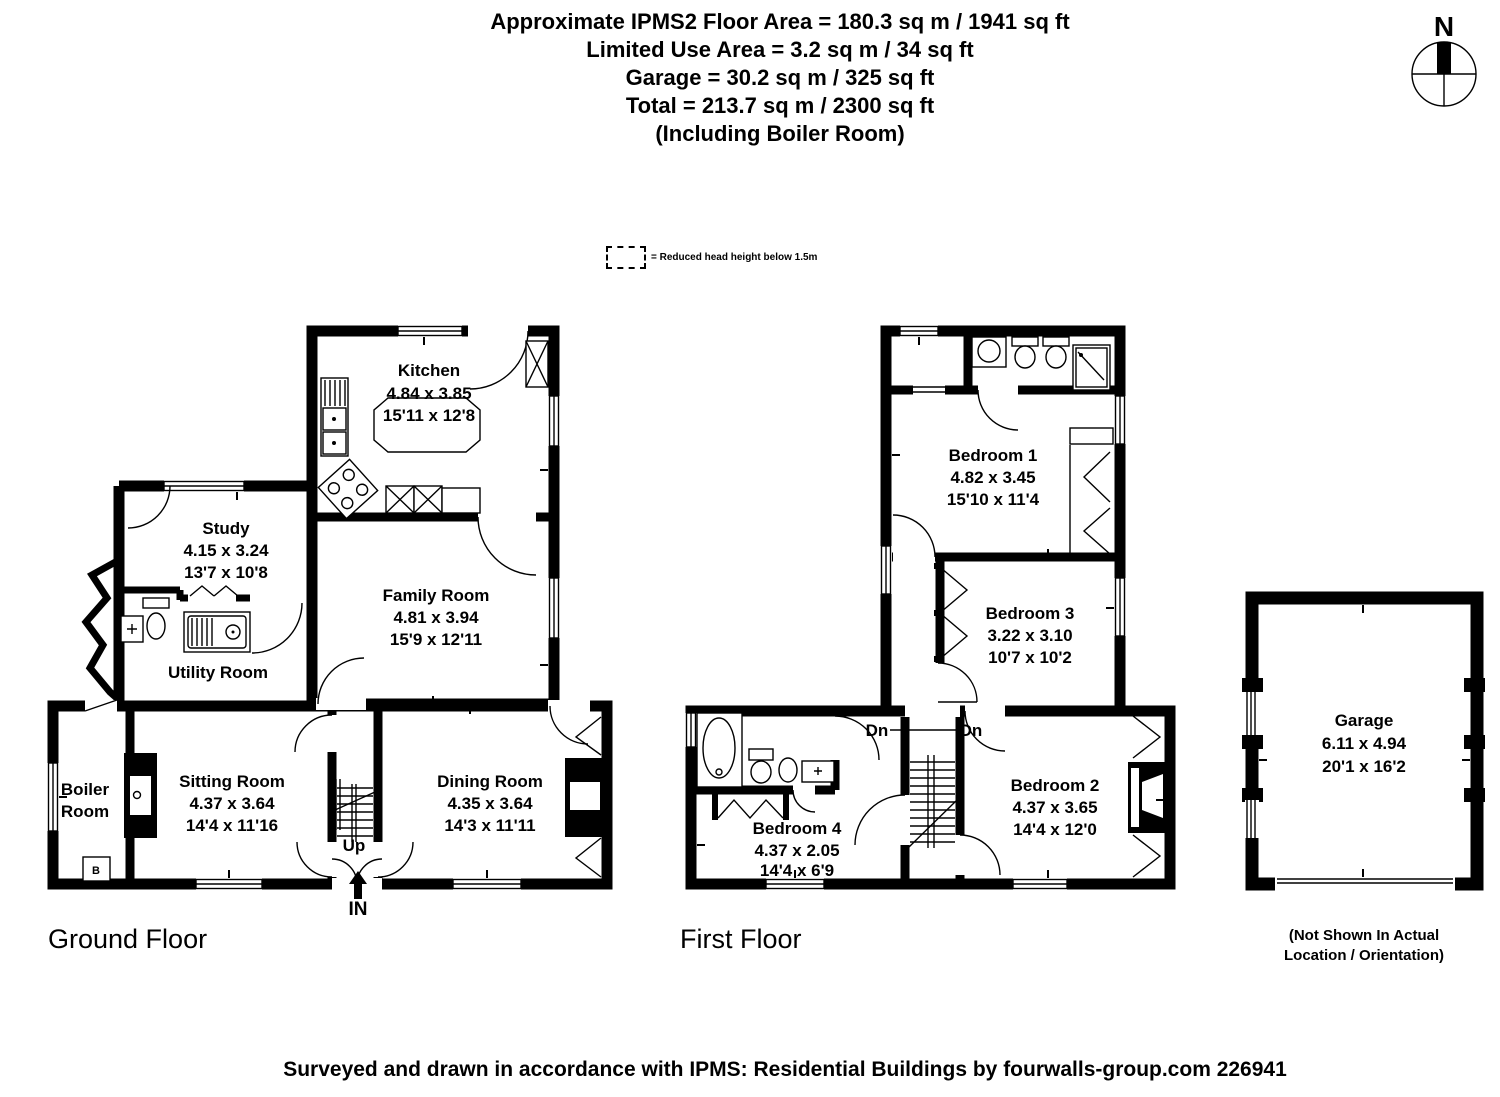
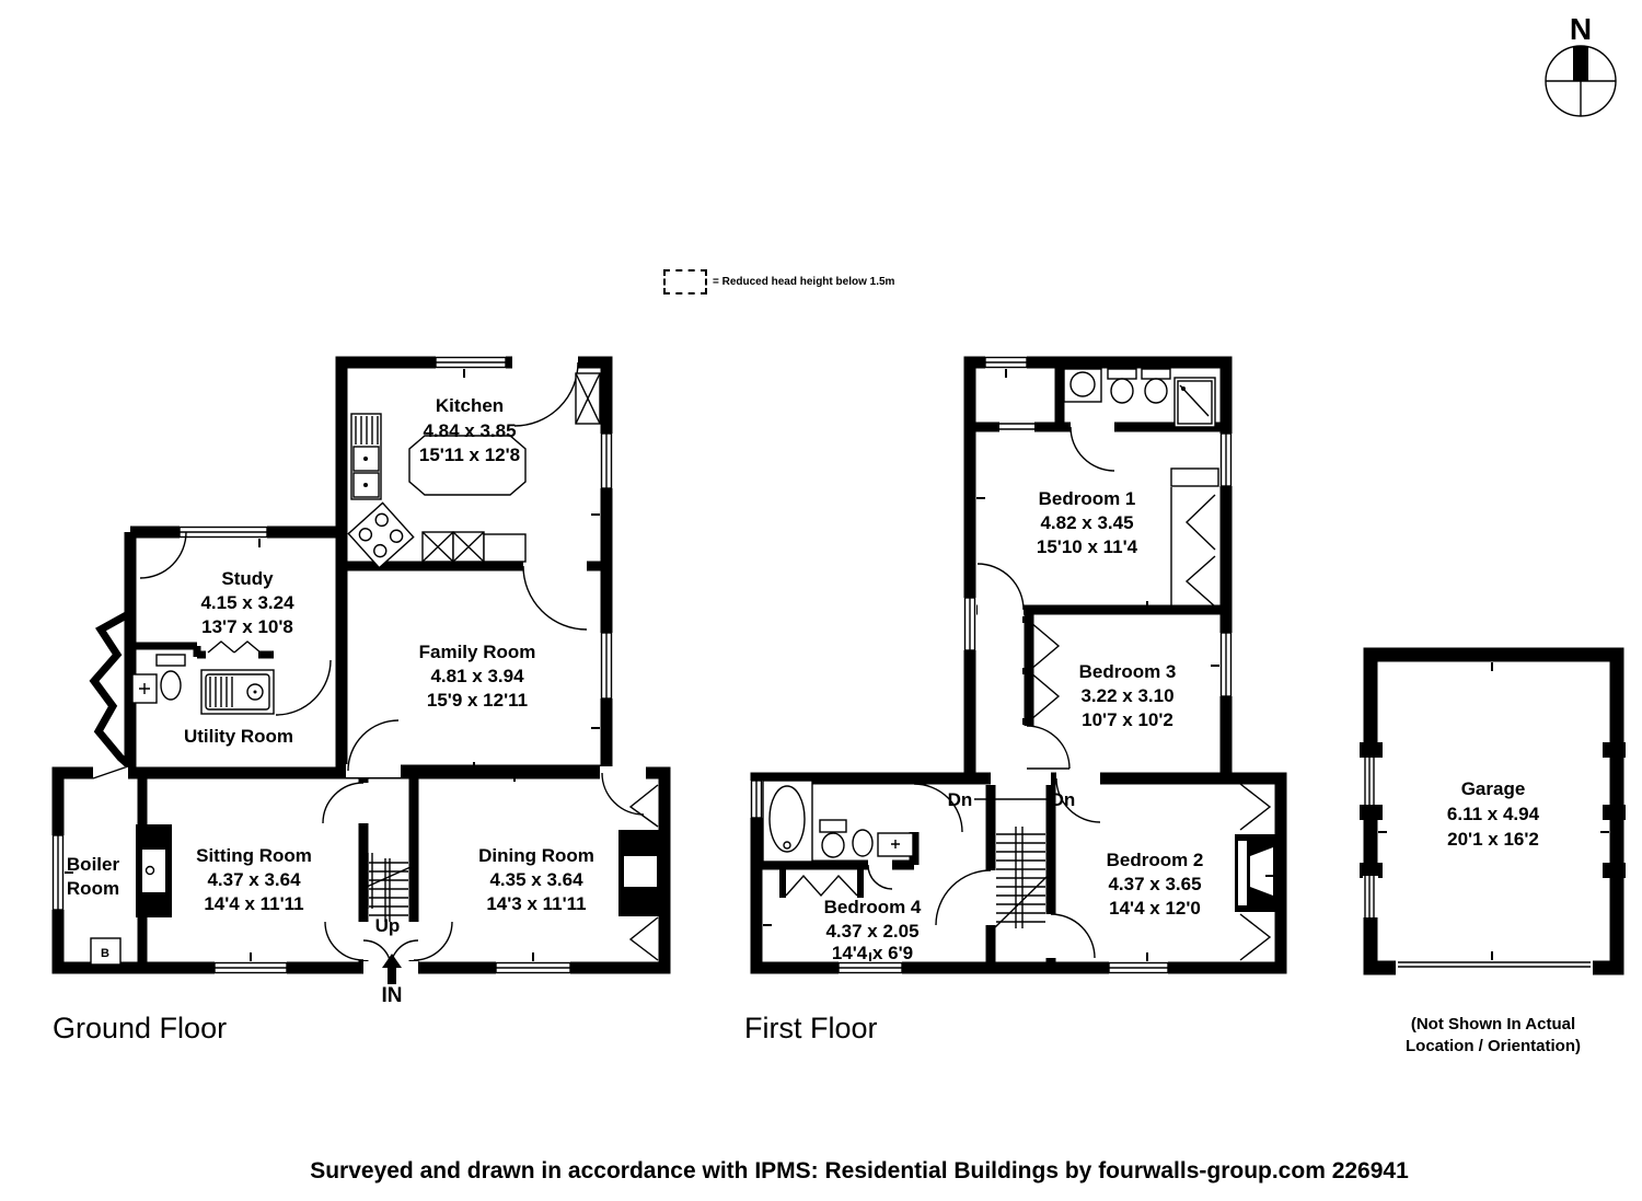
- Approximate IPMS2 Floor Area = 180.3 sq m / 1941 sq ft
- Limited Use Area = 3.2 sq m / 34 sq ft
- Garage = 30.2 sq m / 325 sq ft
- Total = 213.7 sq m / 2300 sq ft
- (Including Boiler Room)
  = Reduced head height below 1.5m
  Ground Floor
  First Floor
  (Not Shown In Actual
  Location / Orientation)
  Surveyed and drawn in accordance with IPMS: Residential Buildings by fourwalls-group.com 226941
  N
  B
  Kitchen
  4.84 x 3.85
  15'11 x 12'8
  Study
  4.15 x 3.24
  13'7 x 10'8
  Family Room
  4.81 x 3.94
  15'9 x 12'11
  Utility Room
  Boiler
  Room
  Sitting Room
  4.37 x 3.64
- 14'4 x 11'16
+ 14'4 x 11'11
  Dining Room
  4.35 x 3.64
  14'3 x 11'11
  Up
  IN
  Bedroom 1
  4.82 x 3.45
  15'10 x 11'4
  Bedroom 3
  3.22 x 3.10
  10'7 x 10'2
  Bedroom 4
  4.37 x 2.05
  14'4 x 6'9
  Bedroom 2
  4.37 x 3.65
  14'4 x 12'0
  Dn
  Dn
  Garage
  6.11 x 4.94
  20'1 x 16'2
